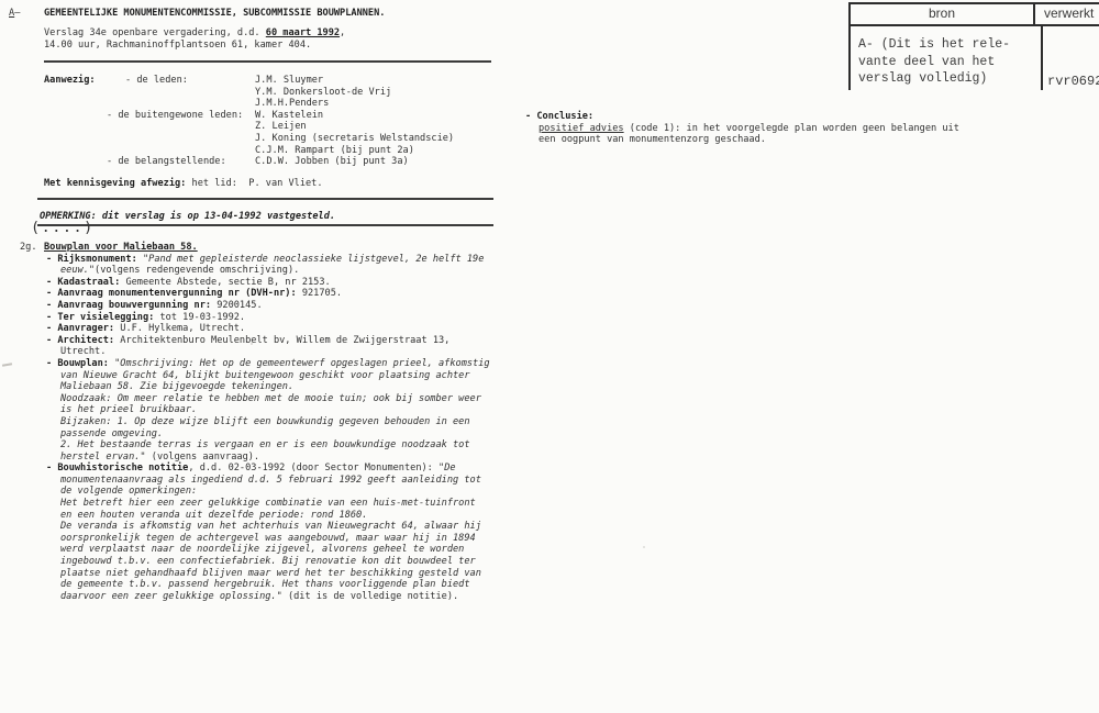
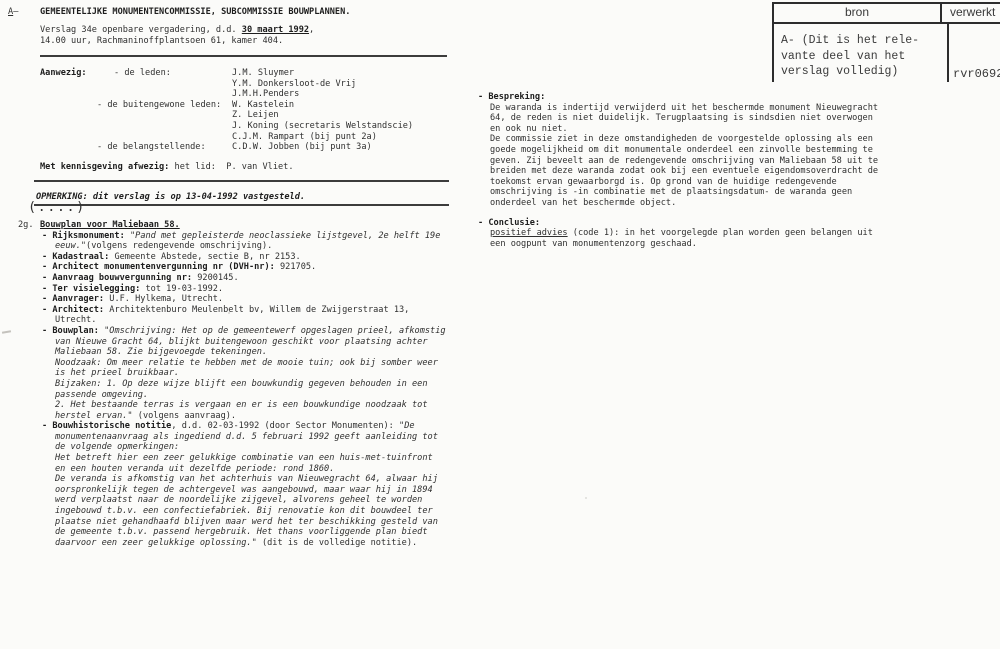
  A—
  GEMEENTELIJKE MONUMENTENCOMMISSIE, SUBCOMMISSIE BOUWPLANNEN.
- Verslag 34e openbare vergadering, d.d. 60 maart 1992,
+ Verslag 34e openbare vergadering, d.d. 30 maart 1992,
  14.00 uur, Rachmaninoffplantsoen 61, kamer 404.
  bron
  verwerkt
  A- (Dit is het rele-
  vante deel van het
  verslag volledig)
  rvr069
  Aanwezig:
  - de leden:
  - de buitengewone leden:
  - de belangstellende:
  J.M. Sluymer
  Y.M. Donkersloot-de Vrij
  J.M.H.Penders
  W. Kastelein
  Z. Leijen
  J. Koning (secretaris Welstandscie)
  C.J.M. Rampart (bij punt 2a)
  C.D.W. Jobben (bij punt 3a)
  Met kennisgeving afwezig: het lid: P. van Vliet.
  OPMERKING: dit verslag is op 13-04-1992 vastgesteld.
  (....)
  2g. Bouwplan voor Maliebaan 58.
  - Rijksmonument: "Pand met gepleisterde neoclassieke lijstgevel, 2e helft 19e eeuw."(volgens redengevende omschrijving).
  - Kadastraal: Gemeente Abstede, sectie B, nr 2153.
- - Aanvraag monumentenvergunning nr (DVH-nr): 921705.
+ - Architect monumentenvergunning nr (DVH-nr): 921705.
  - Aanvraag bouwvergunning nr: 9200145.
  - Ter visielegging: tot 19-03-1992.
  - Aanvrager: U.F. Hylkema, Utrecht.
  - Architect: Architektenburo Meulenbelt bv, Willem de Zwijgerstraat 13, Utrecht.
  - Bouwplan: "Omschrijving: Het op de gemeentewerf opgeslagen prieel, afkomstig van Nieuwe Gracht 64, blijkt buitengewoon geschikt voor plaatsing achter Maliebaan 58. Zie bijgevoegde tekeningen.
  Noodzaak: Om meer relatie te hebben met de mooie tuin; ook bij somber weer is het prieel bruikbaar.
  Bijzaken: 1. Op deze wijze blijft een bouwkundig gegeven behouden in een passende omgeving.
  2. Het bestaande terras is vergaan en er is een bouwkundige noodzaak tot herstel ervan." (volgens aanvraag).
  - Bouwhistorische notitie, d.d. 02-03-1992 (door Sector Monumenten): "De monumentenaanvraag als ingediend d.d. 5 februari 1992 geeft aanleiding tot de volgende opmerkingen:
  Het betreft hier een zeer gelukkige combinatie van een huis-met-tuinfront en een houten veranda uit dezelfde periode: rond 1860.
  De veranda is afkomstig van het achterhuis van Nieuwegracht 64, alwaar hij oorspronkelijk tegen de achtergevel was aangebouwd, maar waar hij in 1894 werd verplaatst naar de noordelijke zijgevel, alvorens geheel te worden ingebouwd t.b.v. een confectiefabriek. Bij renovatie kon dit bouwdeel ter plaatse niet gehandhaafd blijven maar werd het ter beschikking gesteld van de gemeente t.b.v. passend hergebruik. Het thans voorliggende plan biedt daarvoor een zeer gelukkige oplossing." (dit is de volledige notitie).
+ - Bespreking:
+ De waranda is indertijd verwijderd uit het beschermde monument Nieuwegracht 64, de reden is niet duidelijk. Terugplaatsing is sindsdien niet overwogen en ook nu niet.
+ De commissie ziet in deze omstandigheden de voorgestelde oplossing als een goede mogelijkheid om dit monumentale onderdeel een zinvolle bestemming te geven. Zij beveelt aan de redengevende omschrijving van Maliebaan 58 uit te breiden met deze waranda zodat ook bij een eventuele eigendomsoverdracht de toekomst ervan gewaarborgd is. Op grond van de huidige redengevende omschrijving is -in combinatie met de plaatsingsdatum- de waranda geen onderdeel van het beschermde object.
  - Conclusie:
  positief advies (code 1): in het voorgelegde plan worden geen belangen uit een oogpunt van monumentenzorg geschaad.
